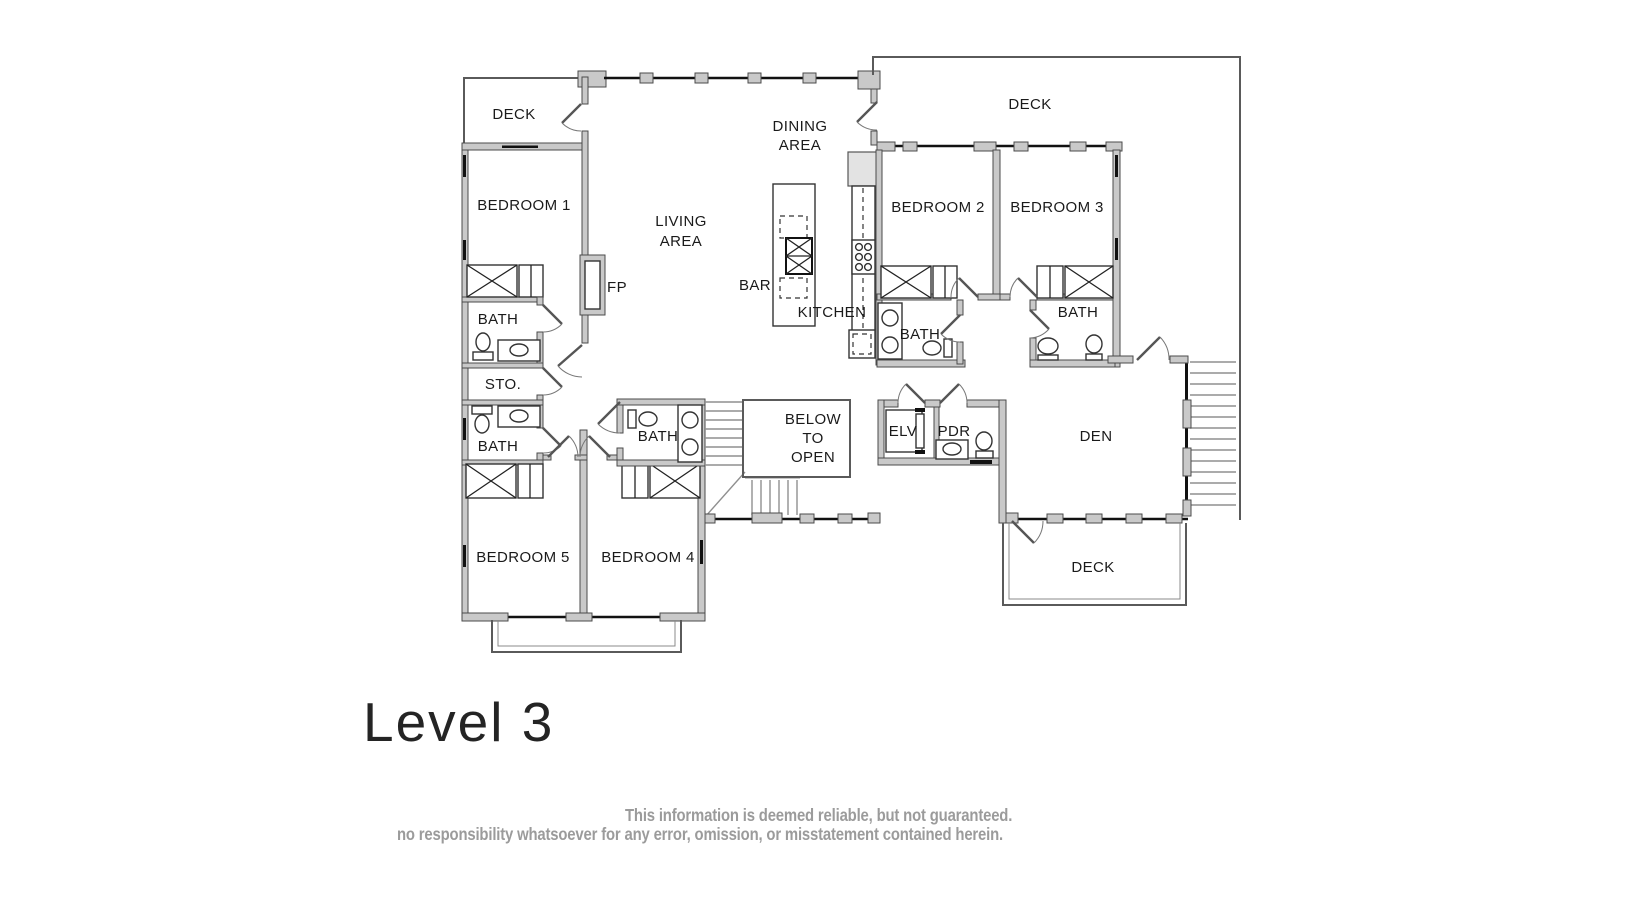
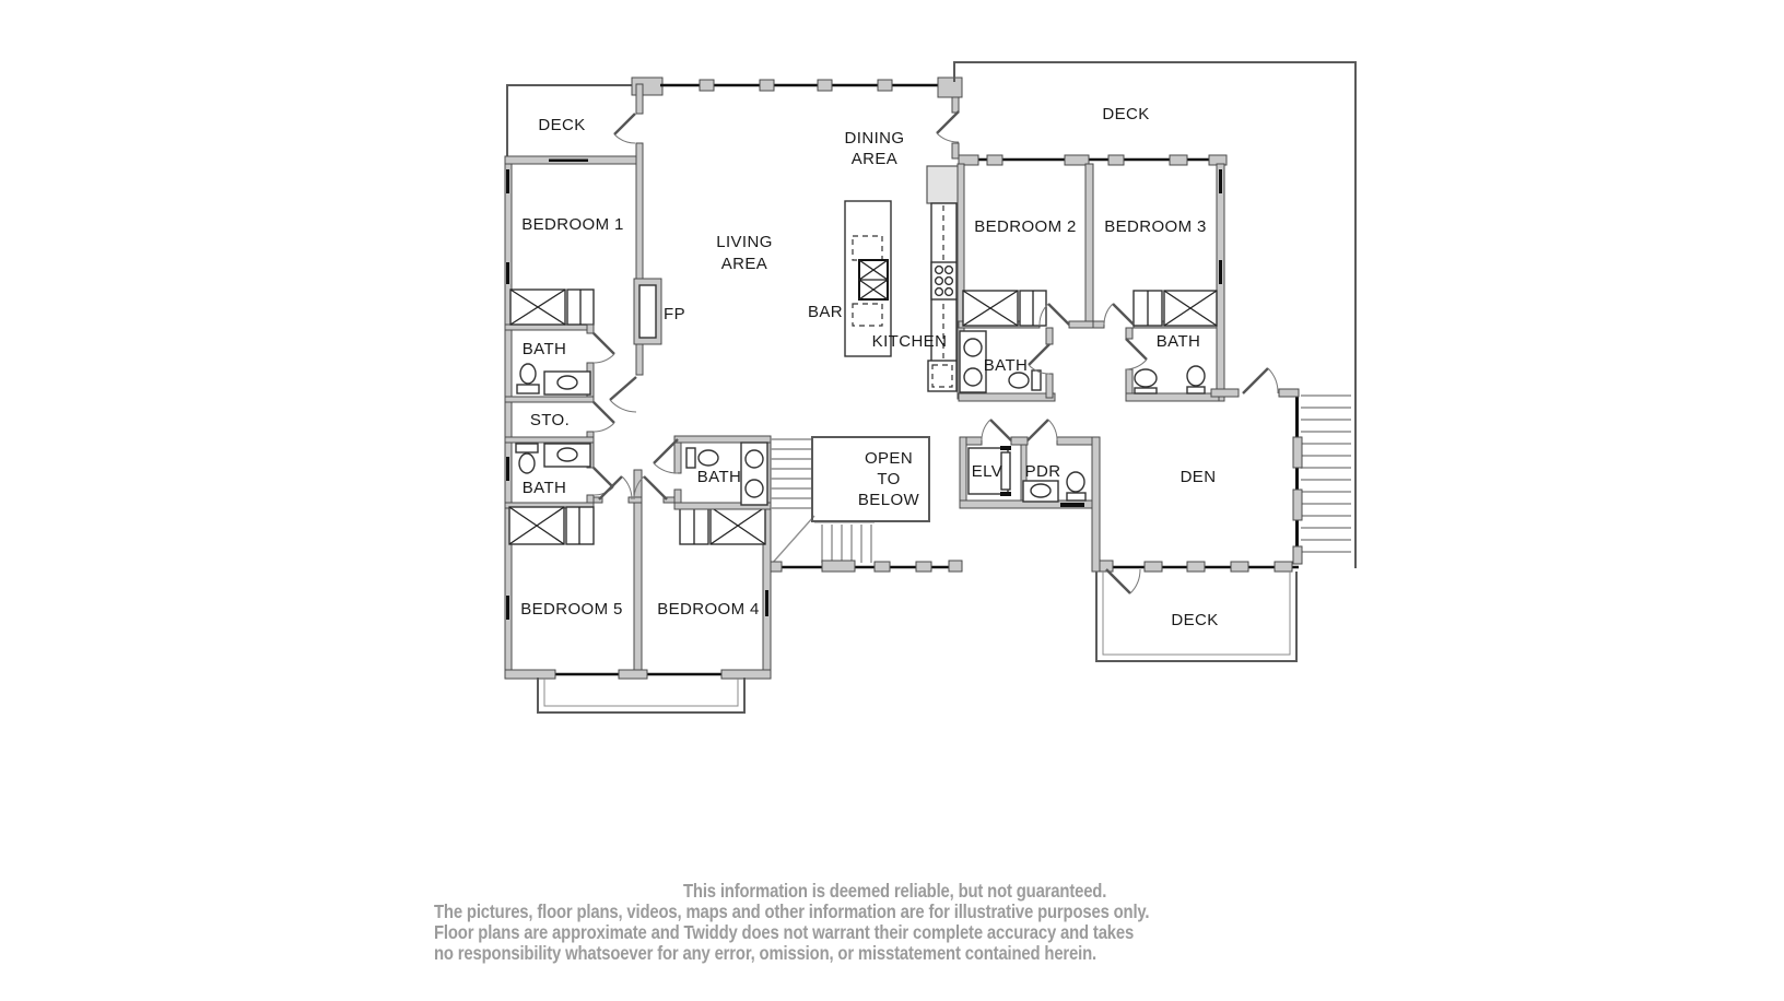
  DECK
  BEDROOM 1
  LIVING
  AREA
  DINING
  AREA
  DECK
  BEDROOM 2
  BEDROOM 3
  FP
  BAR
  KITCHEN
  BATH
  STO.
  BATH
  BATH
  BATH
  BATH
- BELOW
+ OPEN
  TO
- OPEN
+ BELOW
  ELV
  PDR
  DEN
  DECK
  BEDROOM 5
  BEDROOM 4
- Level 3
  This information is deemed reliable, but not guaranteed.
+ The pictures, floor plans, videos, maps and other information are for illustrative purposes only.
+ Floor plans are approximate and Twiddy does not warrant their complete accuracy and takes
  no responsibility whatsoever for any error, omission, or misstatement contained herein.
